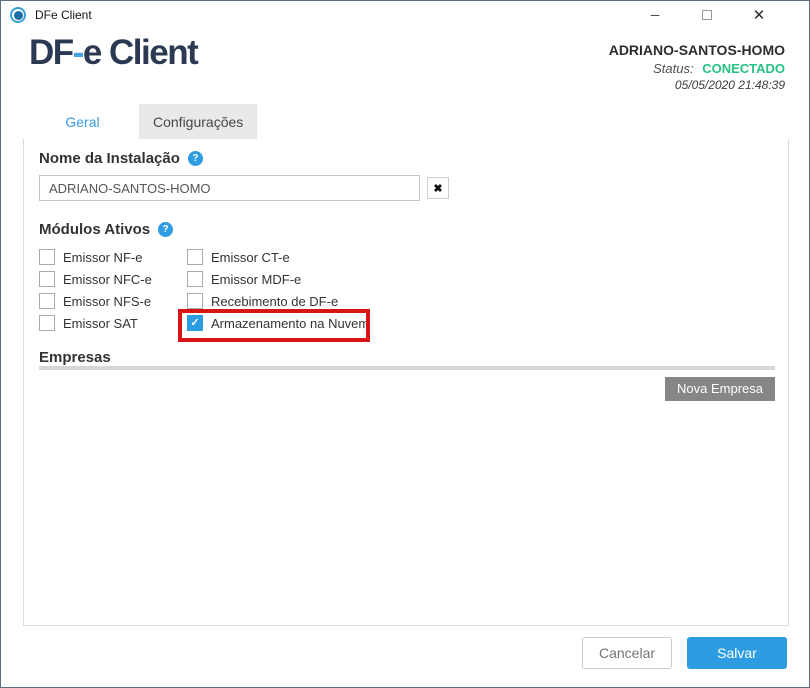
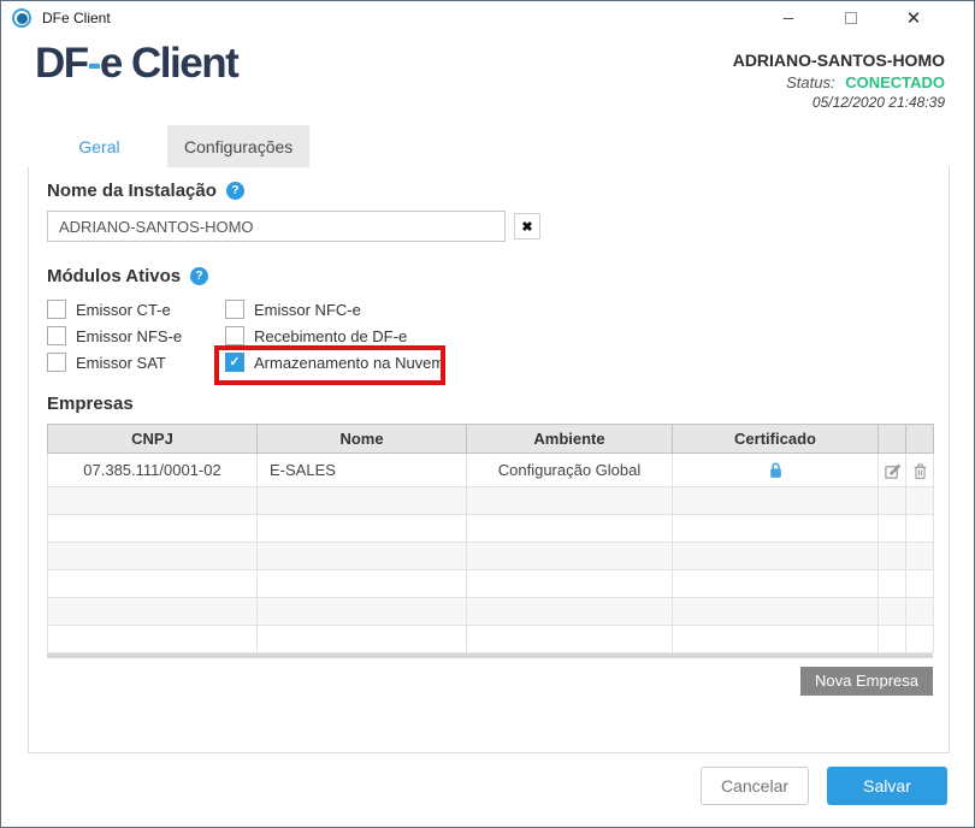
  DFe Client
  ─
  ✕
  DF-e Client
  ADRIANO-SANTOS-HOMO
  Status: CONECTADO
- 05/05/2020 21:48:39
+ 05/12/2020 21:48:39
  Geral
  Configurações
  Nome da Instalação
  ?
  ADRIANO-SANTOS-HOMO
  ✖
  Módulos Ativos
  ?
- Emissor NF-e
  Emissor CT-e
  Emissor NFC-e
- Emissor MDF-e
  Emissor NFS-e
  Recebimento de DF-e
  Emissor SAT
  ✓
  Armazenamento na Nuvem
  Empresas
+ CNPJ	Nome	Ambiente	Certificado
+ 07.385.111/0001-02	E-SALES	Configuração Global
  Nova Empresa
  Cancelar
  Salvar
